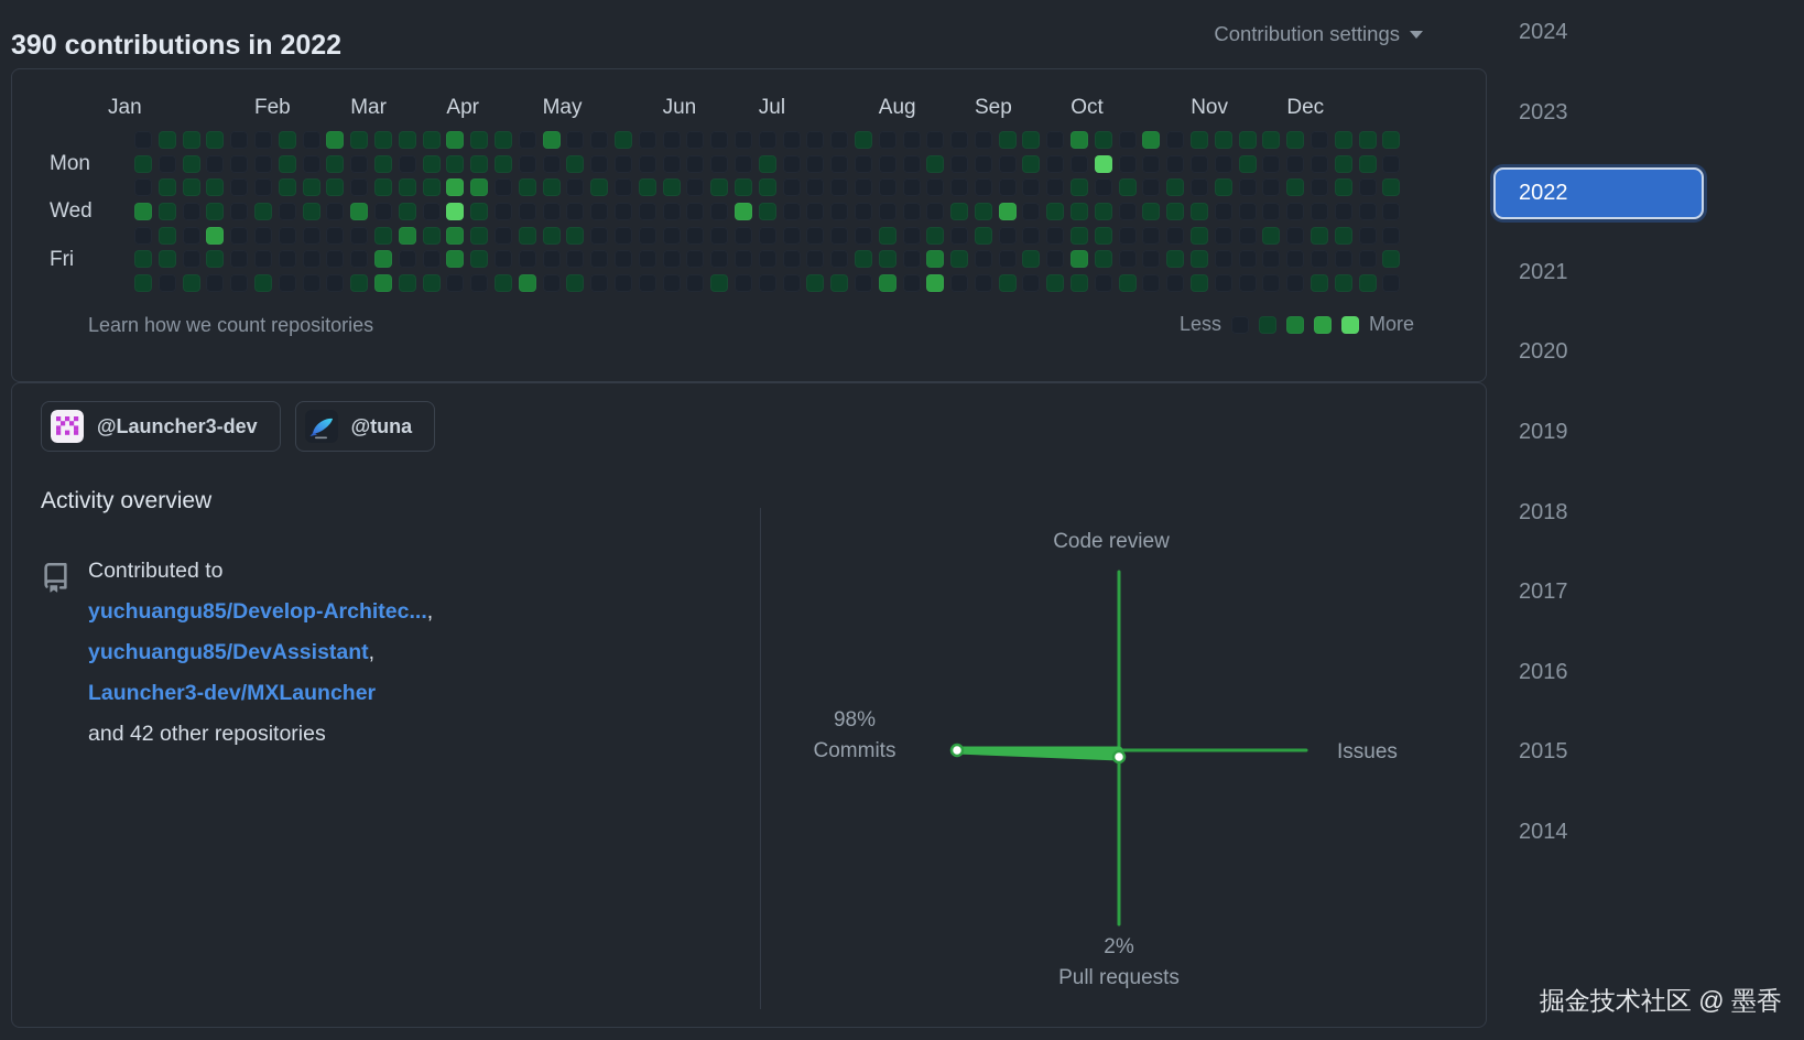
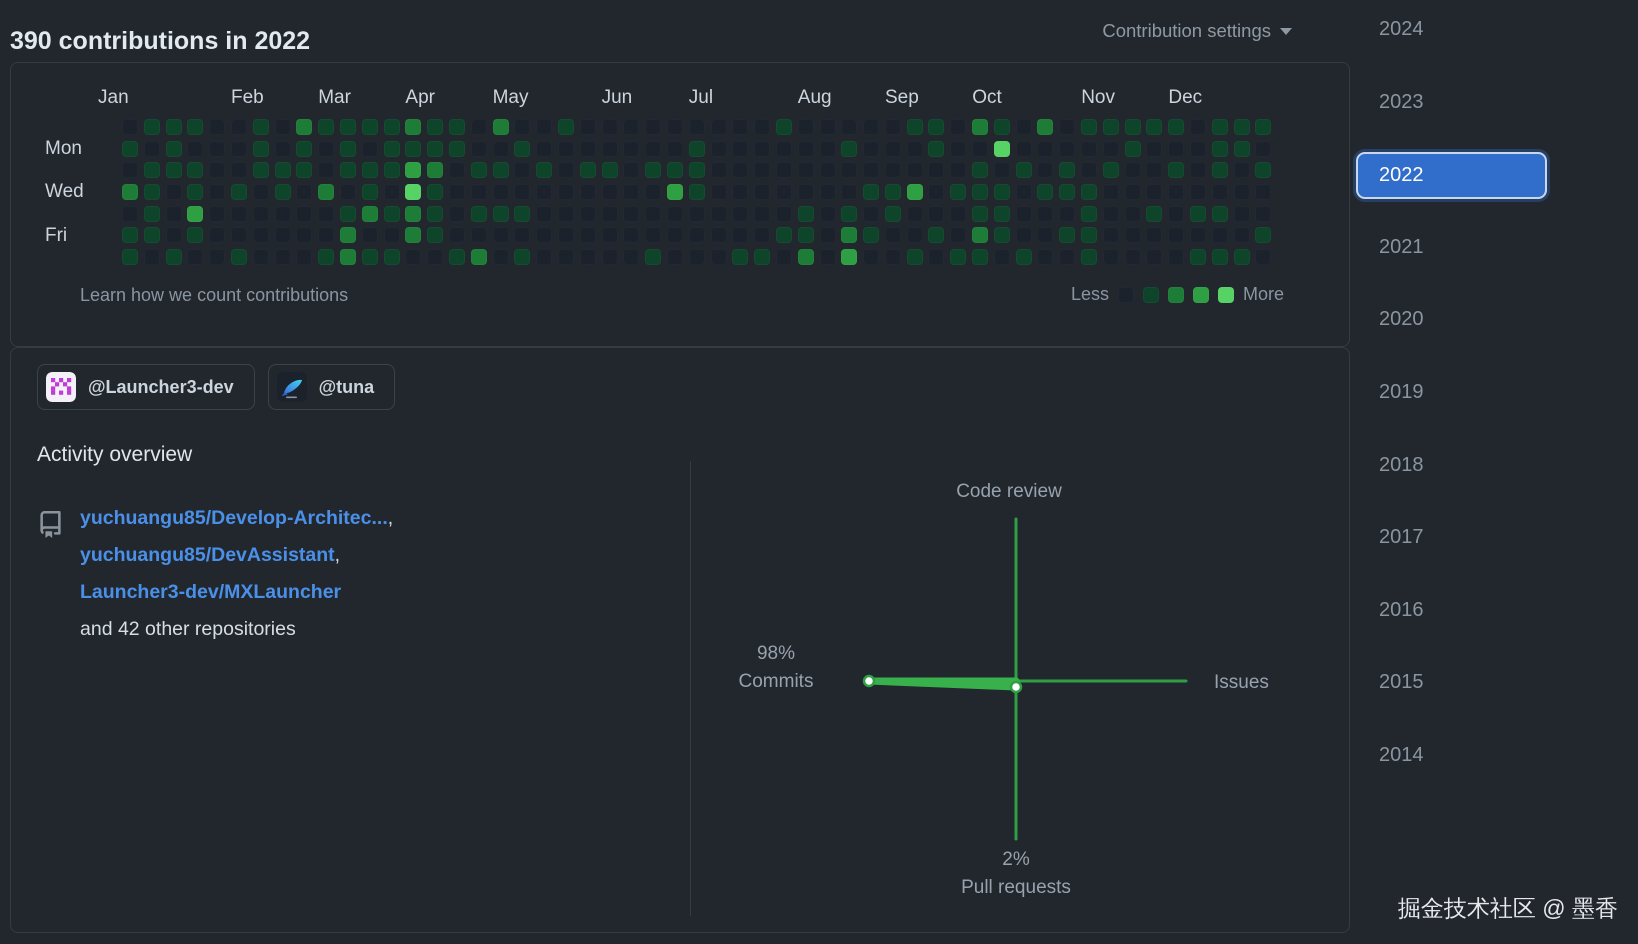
  390 contributions in 2022
  Contribution settings
  Jan
  Feb
  Mar
  Apr
  May
  Jun
  Jul
  Aug
  Sep
  Oct
  Nov
  Dec
  Mon
  Wed
  Fri
- Learn how we count repositories
+ Learn how we count contributions
  Less
  More
  @Launcher3-dev
  @tuna
  Activity overview
- Contributed to
  yuchuangu85/Develop-Architec...,
  yuchuangu85/DevAssistant,
  Launcher3-dev/MXLauncher
  and 42 other repositories
  Code review
  98%
  Commits
  Issues
  2%
  Pull requests
  2024
  2023
  2022
  2021
  2020
  2019
  2018
  2017
  2016
  2015
  2014
  掘金技术社区 @ 墨香
